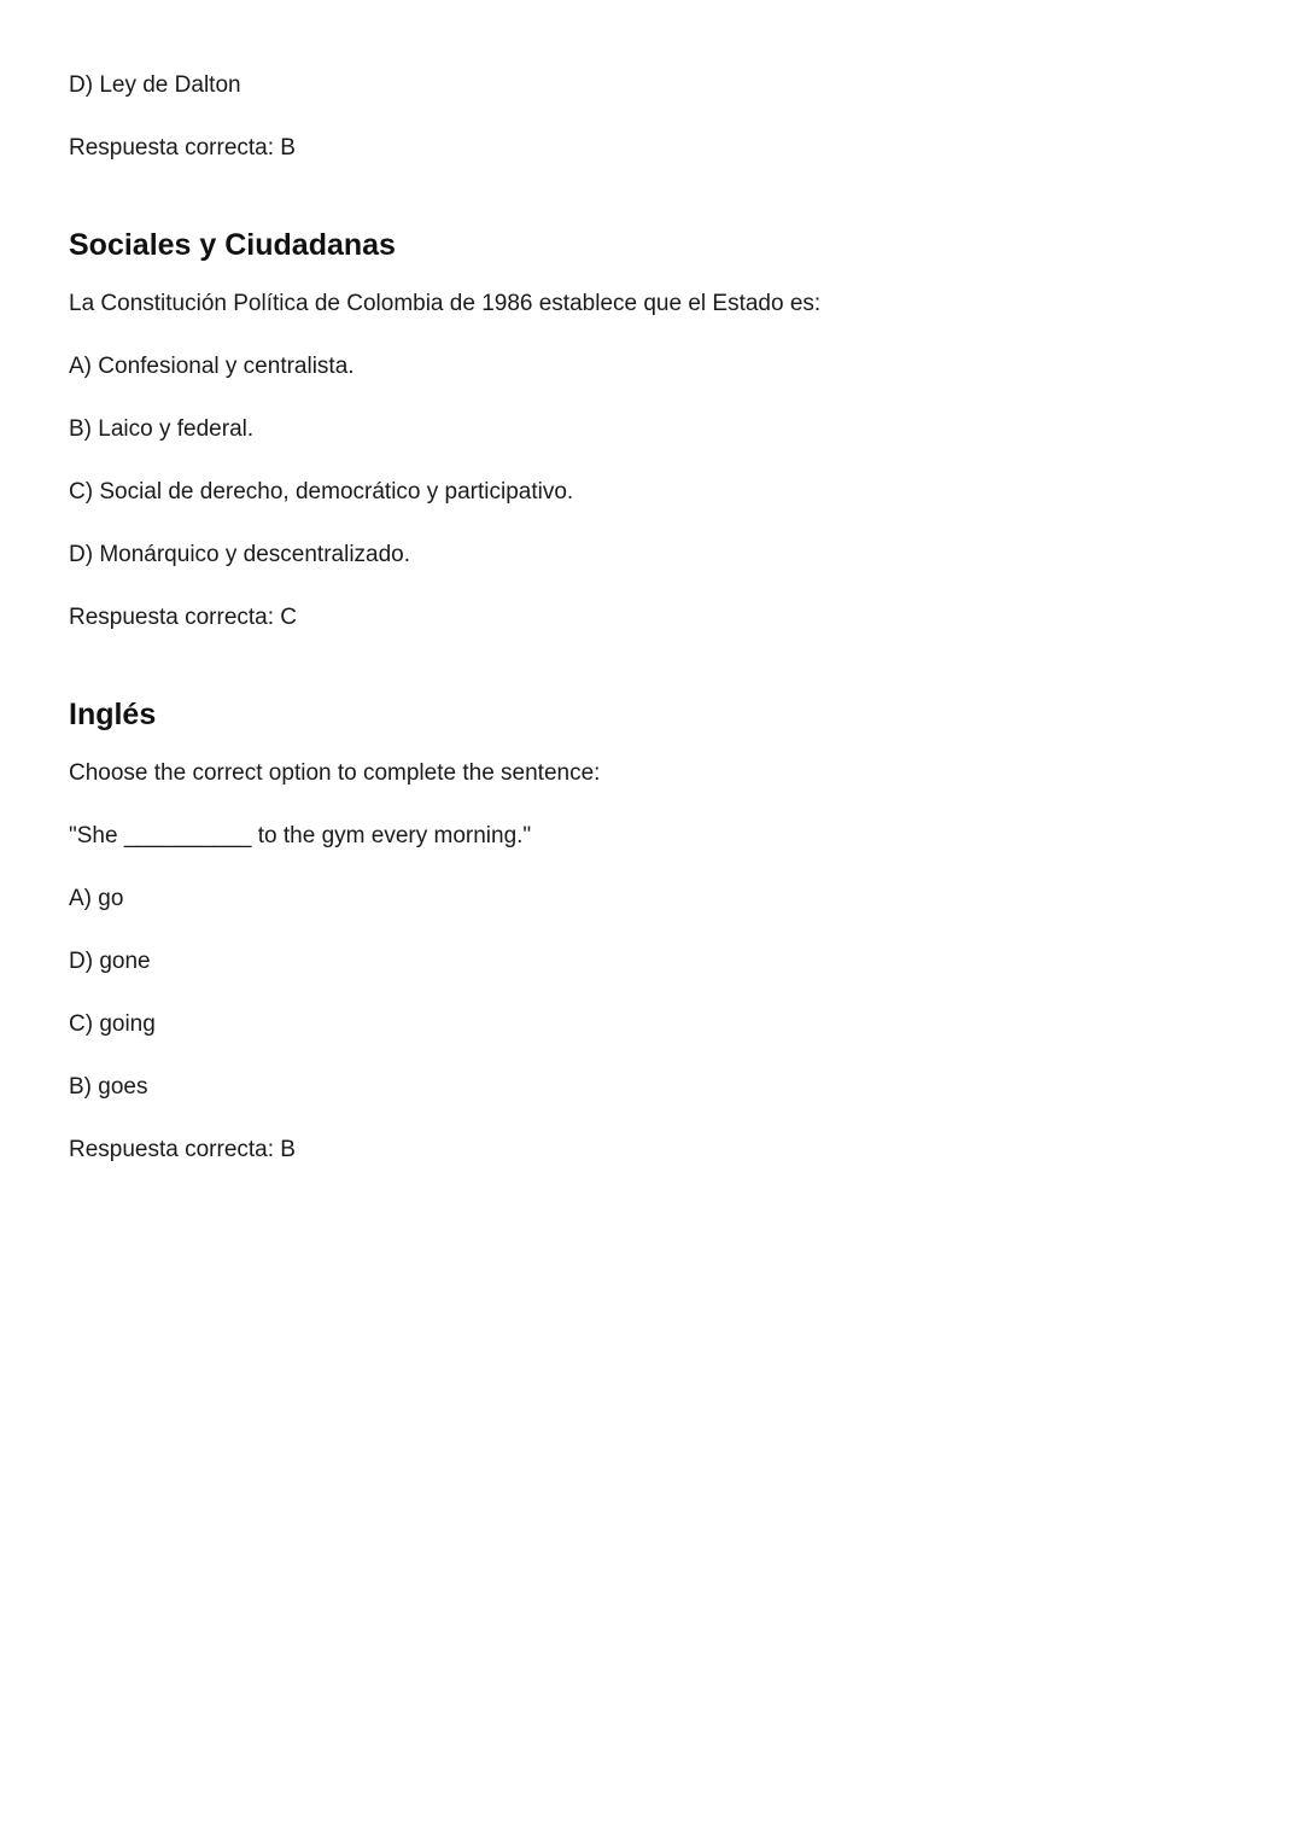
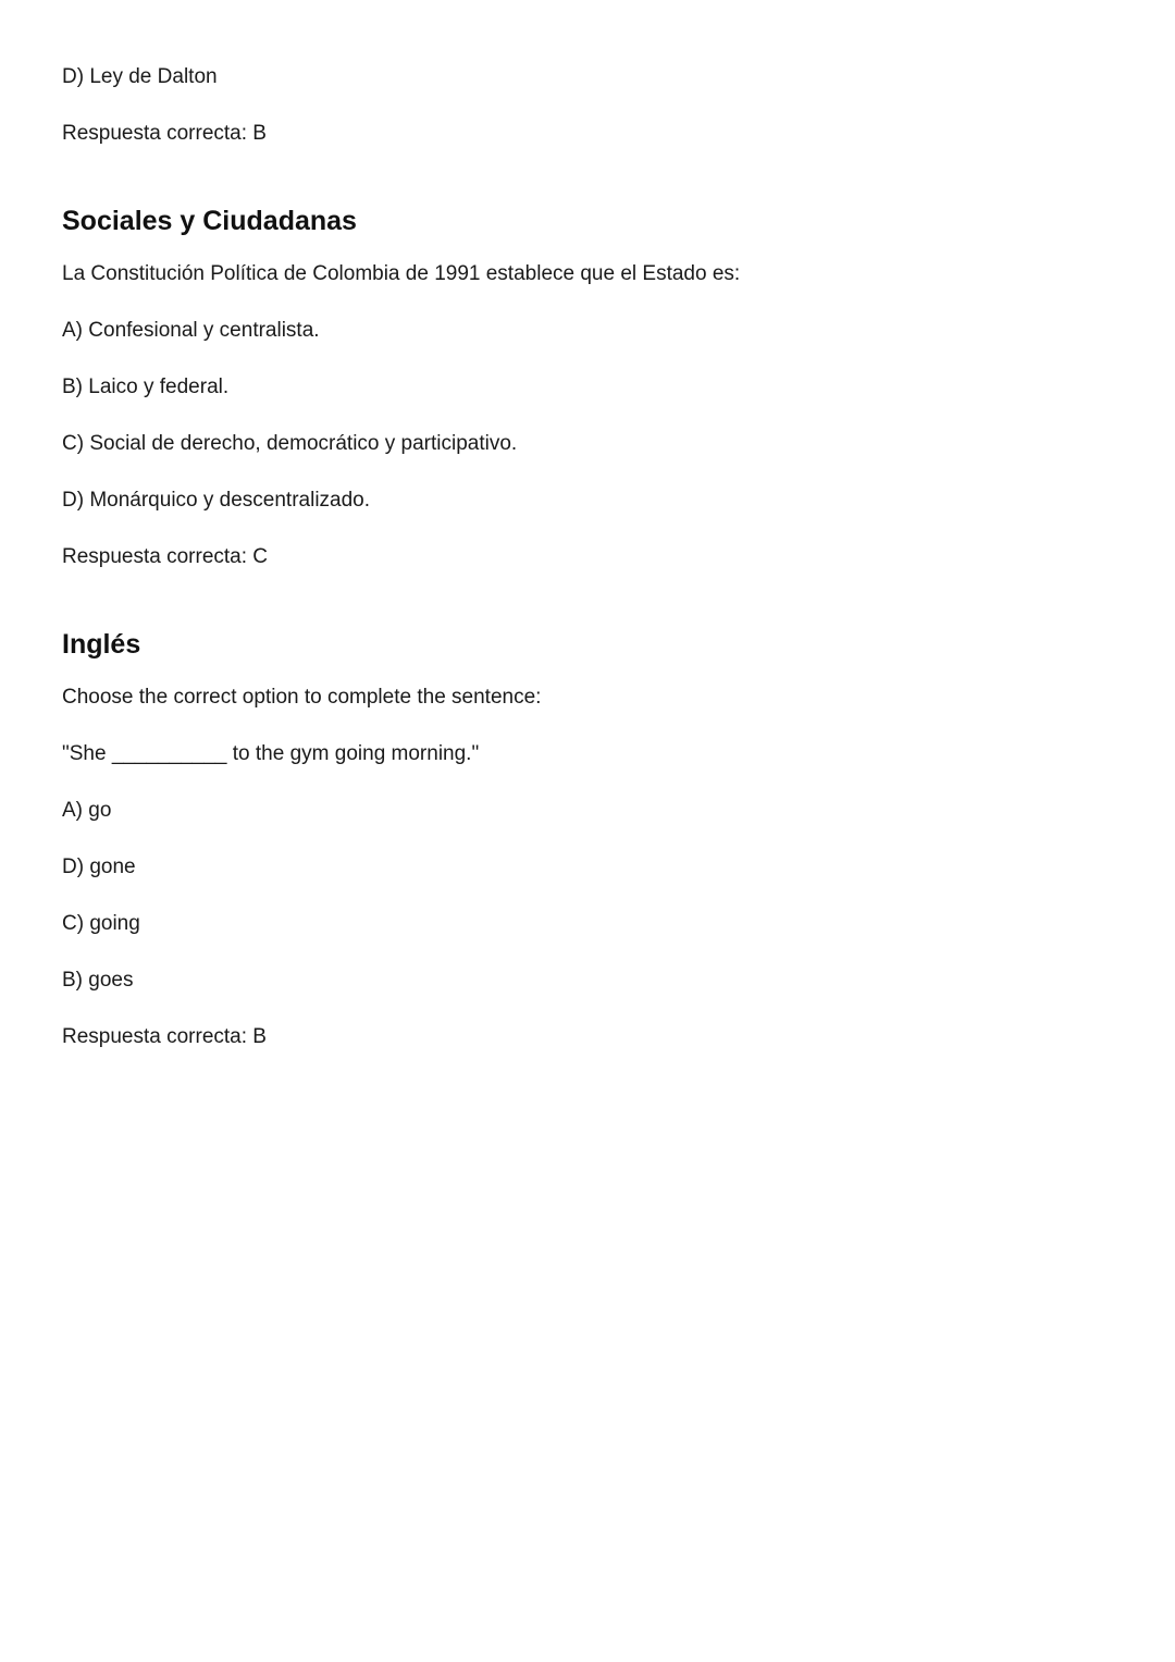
  D) Ley de Dalton
  Respuesta correcta: B
  Sociales y Ciudadanas
- La Constitución Política de Colombia de 1986 establece que el Estado es:
+ La Constitución Política de Colombia de 1991 establece que el Estado es:
  A) Confesional y centralista.
  B) Laico y federal.
  C) Social de derecho, democrático y participativo.
  D) Monárquico y descentralizado.
  Respuesta correcta: C
  Inglés
  Choose the correct option to complete the sentence:
- "She __________ to the gym every morning."
+ "She __________ to the gym going morning."
  A) go
  D) gone
  C) going
  B) goes
  Respuesta correcta: B
